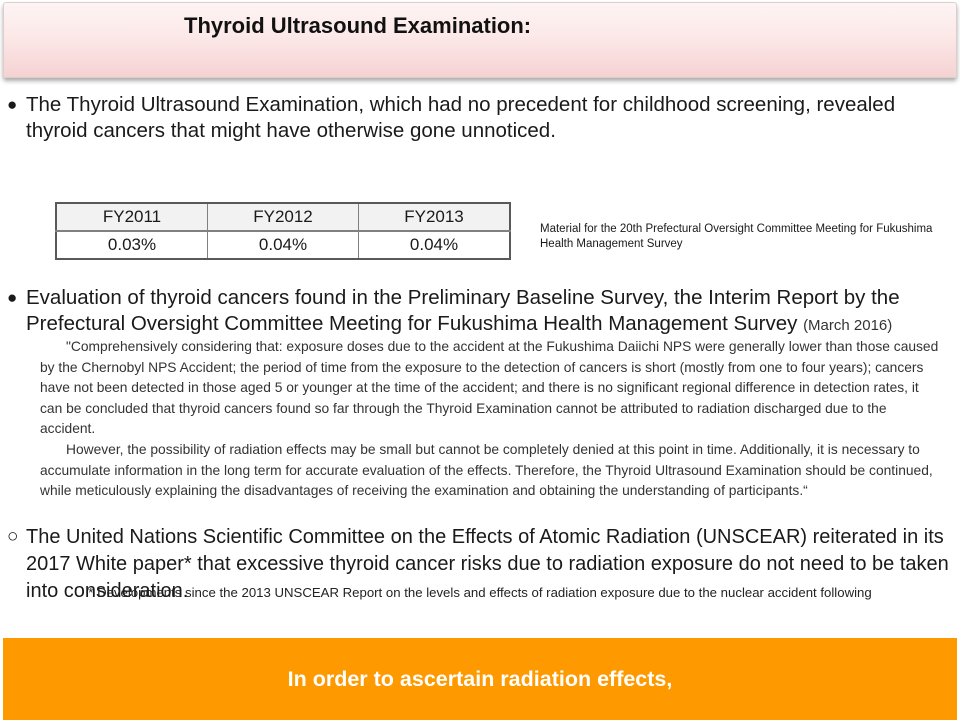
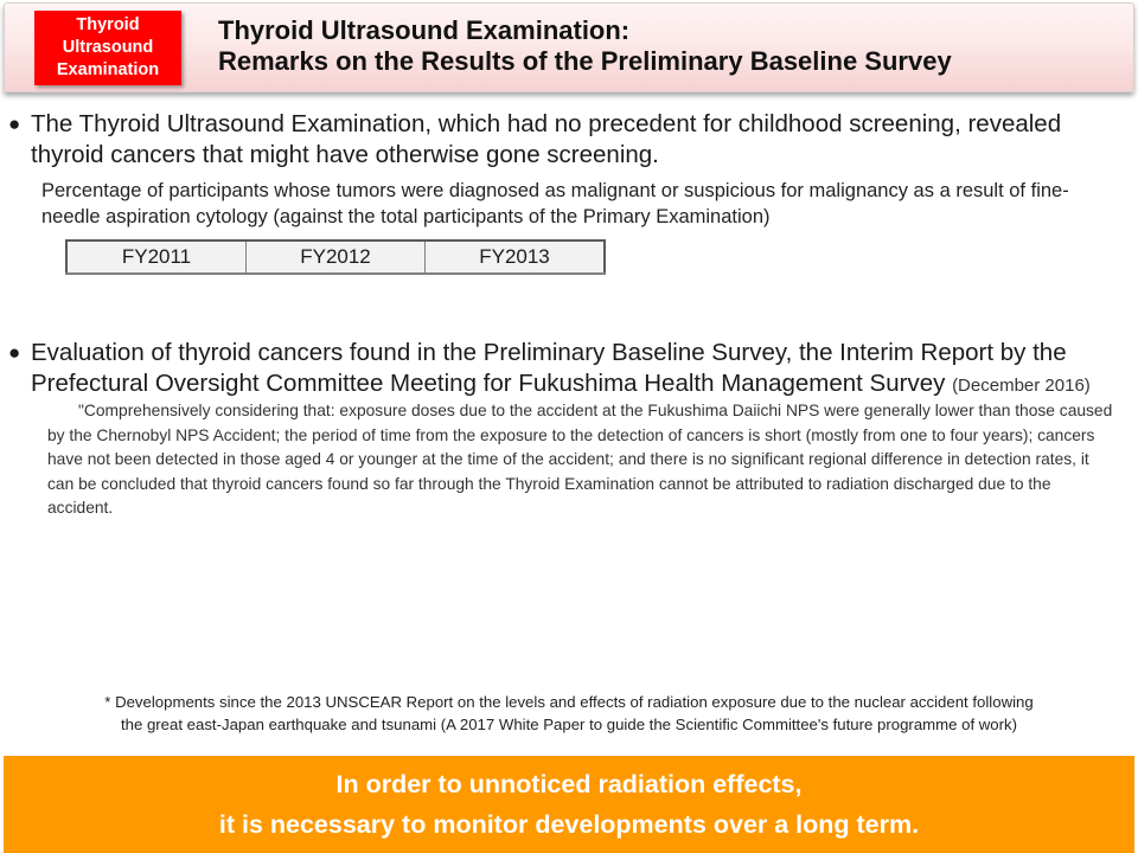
+ Thyroid
+ Ultrasound
+ Examination
  Thyroid Ultrasound Examination:
+ Remarks on the Results of the Preliminary Baseline Survey
  ●
- The Thyroid Ultrasound Examination, which had no precedent for childhood screening, revealed thyroid cancers that might have otherwise gone unnoticed.
+ The Thyroid Ultrasound Examination, which had no precedent for childhood screening, revealed thyroid cancers that might have otherwise gone screening.
+ Percentage of participants whose tumors were diagnosed as malignant or suspicious for malignancy as a result of fine-needle aspiration cytology (against the total participants of the Primary Examination)
  FY2011	FY2012	FY2013
- 0.03%	0.04%	0.04%
- Material for the 20th Prefectural Oversight Committee Meeting for Fukushima Health Management Survey
  ●
- Evaluation of thyroid cancers found in the Preliminary Baseline Survey, the Interim Report by the Prefectural Oversight Committee Meeting for Fukushima Health Management Survey (March 2016)
+ Evaluation of thyroid cancers found in the Preliminary Baseline Survey, the Interim Report by the Prefectural Oversight Committee Meeting for Fukushima Health Management Survey (December 2016)
- "Comprehensively considering that: exposure doses due to the accident at the Fukushima Daiichi NPS were generally lower than those caused by the Chernobyl NPS Accident; the period of time from the exposure to the detection of cancers is short (mostly from one to four years); cancers have not been detected in those aged 5 or younger at the time of the accident; and there is no significant regional difference in detection rates, it can be concluded that thyroid cancers found so far through the Thyroid Examination cannot be attributed to radiation discharged due to the accident.
+ "Comprehensively considering that: exposure doses due to the accident at the Fukushima Daiichi NPS were generally lower than those caused by the Chernobyl NPS Accident; the period of time from the exposure to the detection of cancers is short (mostly from one to four years); cancers have not been detected in those aged 4 or younger at the time of the accident; and there is no significant regional difference in detection rates, it can be concluded that thyroid cancers found so far through the Thyroid Examination cannot be attributed to radiation discharged due to the accident.
- However, the possibility of radiation effects may be small but cannot be completely denied at this point in time. Additionally, it is necessary to accumulate information in the long term for accurate evaluation of the effects. Therefore, the Thyroid Ultrasound Examination should be continued, while meticulously explaining the disadvantages of receiving the examination and obtaining the understanding of participants.“
- ○
- The United Nations Scientific Committee on the Effects of Atomic Radiation (UNSCEAR) reiterated in its 2017 White paper* that excessive thyroid cancer risks due to radiation exposure do not need to be taken into consideration.
  * Developments since the 2013 UNSCEAR Report on the levels and effects of radiation exposure due to the nuclear accident following
+ the great east-Japan earthquake and tsunami (A 2017 White Paper to guide the Scientific Committee's future programme of work)
- In order to ascertain radiation effects,
+ In order to unnoticed radiation effects,
+ it is necessary to monitor developments over a long term.
